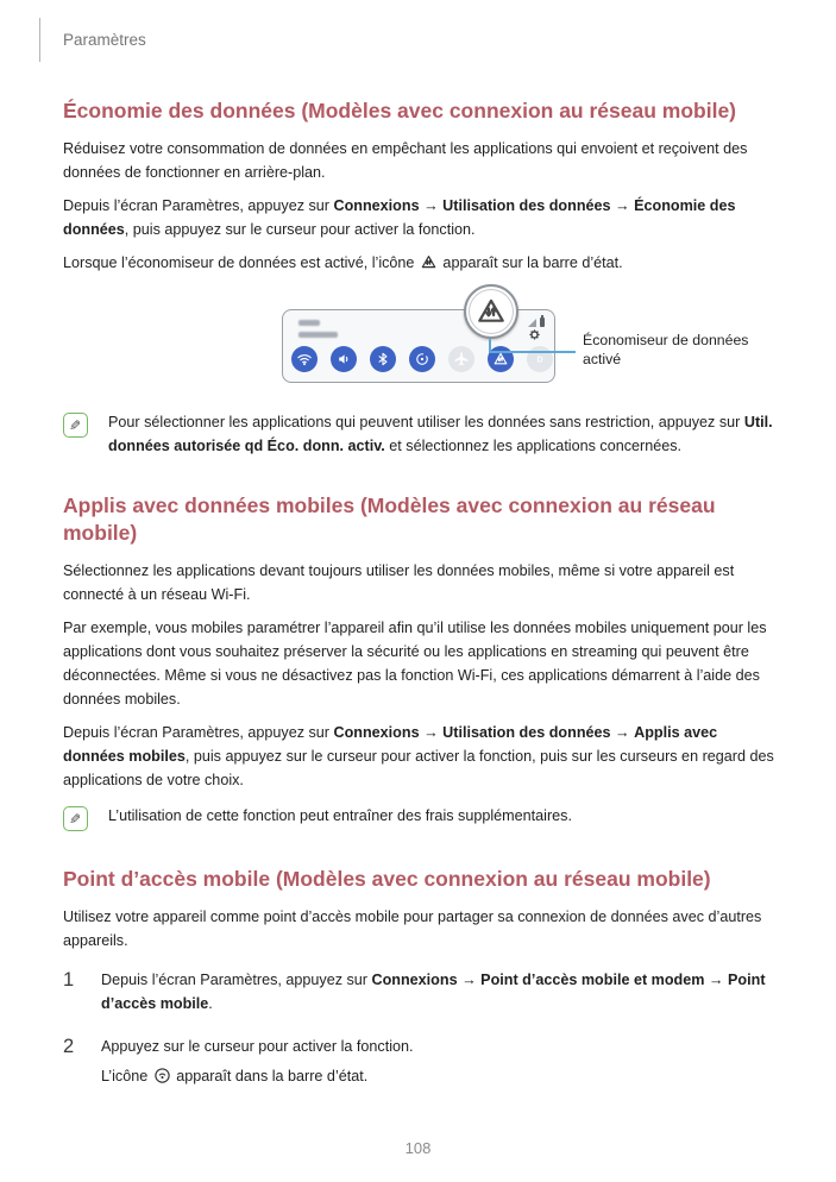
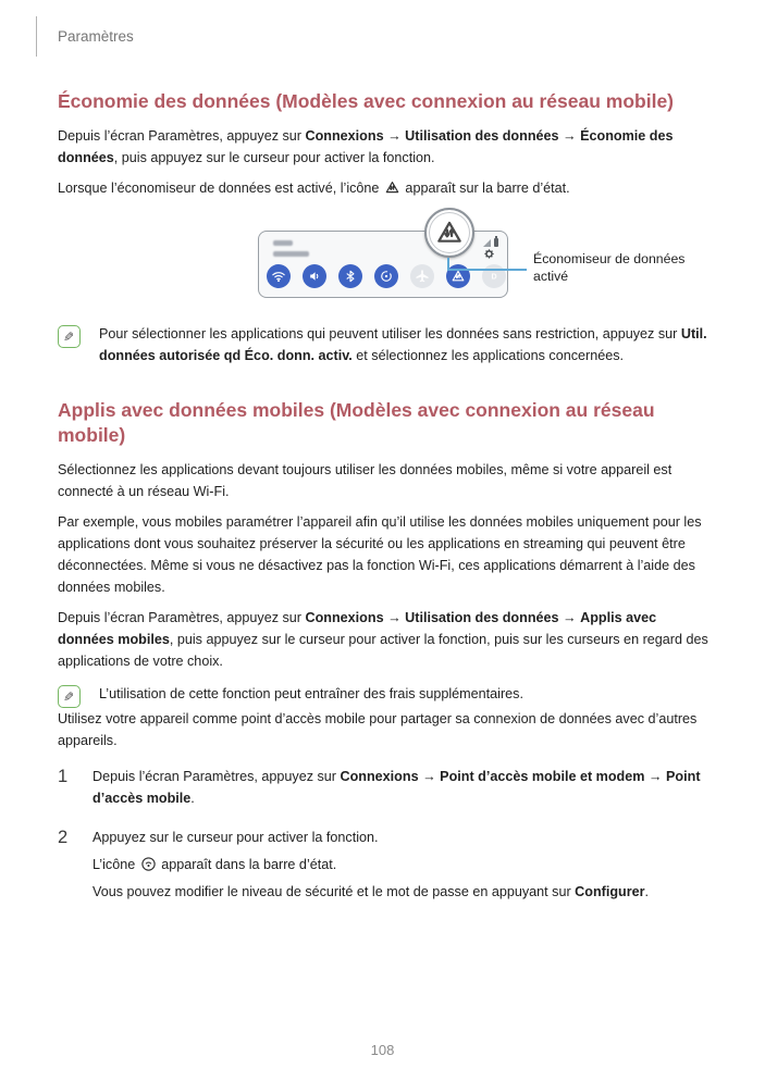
  Paramètres
  Économie des données (Modèles avec connexion au réseau mobile)
- Réduisez votre consommation de données en empêchant les applications qui envoient et reçoivent des données de fonctionner en arrière-plan.
  Depuis l’écran Paramètres, appuyez sur Connexions → Utilisation des données → Économie des données, puis appuyez sur le curseur pour activer la fonction.
  Lorsque l’économiseur de données est activé, l’icône apparaît sur la barre d’état.
  Économiseur de données activé
  Pour sélectionner les applications qui peuvent utiliser les données sans restriction, appuyez sur Util. données autorisée qd Éco. donn. activ. et sélectionnez les applications concernées.
  Applis avec données mobiles (Modèles avec connexion au réseau mobile)
  Sélectionnez les applications devant toujours utiliser les données mobiles, même si votre appareil est connecté à un réseau Wi-Fi.
  Par exemple, vous mobiles paramétrer l’appareil afin qu’il utilise les données mobiles uniquement pour les applications dont vous souhaitez préserver la sécurité ou les applications en streaming qui peuvent être déconnectées. Même si vous ne désactivez pas la fonction Wi-Fi, ces applications démarrent à l’aide des données mobiles.
  Depuis l’écran Paramètres, appuyez sur Connexions → Utilisation des données → Applis avec données mobiles, puis appuyez sur le curseur pour activer la fonction, puis sur les curseurs en regard des applications de votre choix.
  L’utilisation de cette fonction peut entraîner des frais supplémentaires.
- Point d’accès mobile (Modèles avec connexion au réseau mobile)
  Utilisez votre appareil comme point d’accès mobile pour partager sa connexion de données avec d’autres appareils.
  1
  Depuis l’écran Paramètres, appuyez sur Connexions → Point d’accès mobile et modem → Point d’accès mobile.
  2
  Appuyez sur le curseur pour activer la fonction.
  L’icône apparaît dans la barre d’état.
+ Vous pouvez modifier le niveau de sécurité et le mot de passe en appuyant sur Configurer.
  108
